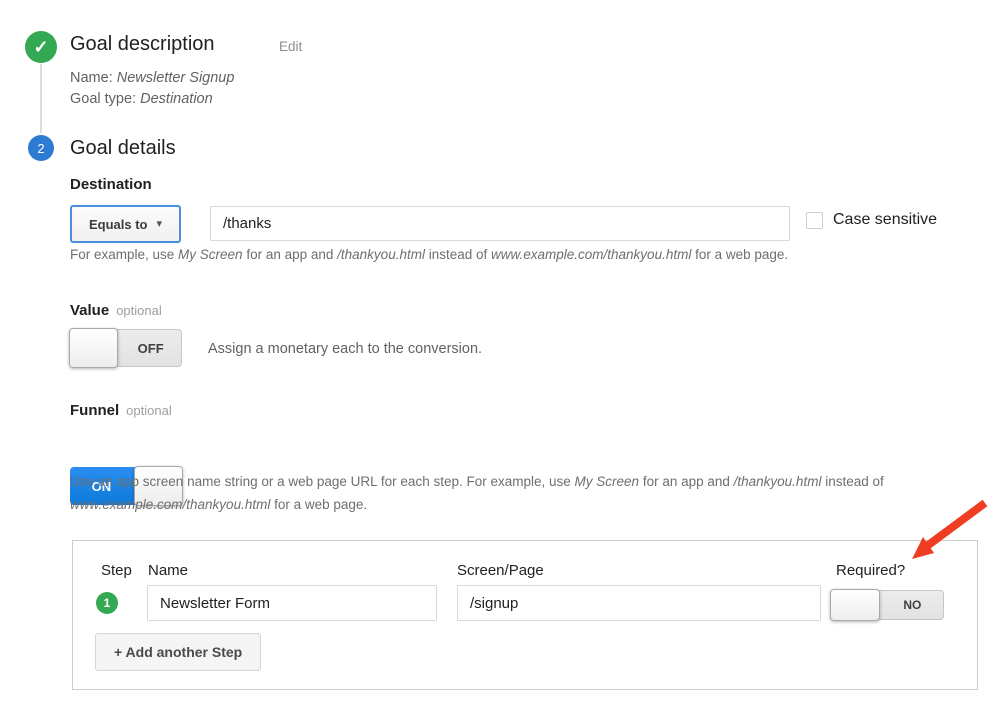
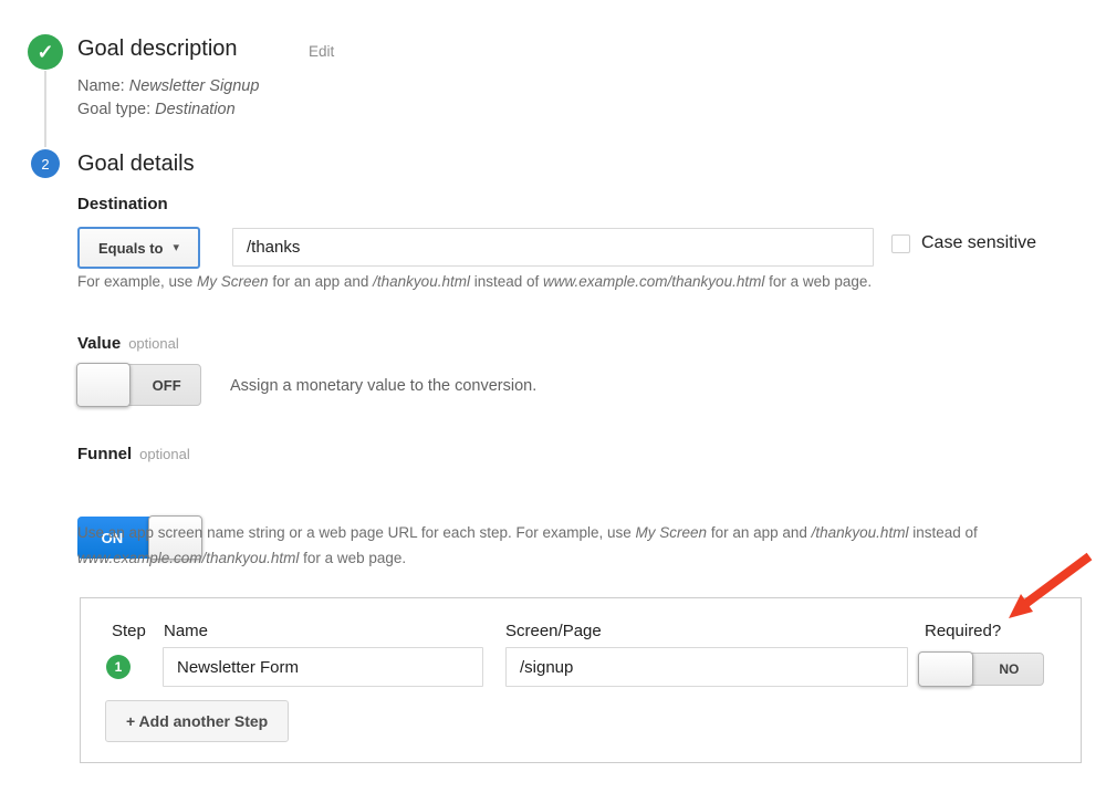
  ✓
  Goal description
  Edit
  Name: Newsletter Signup
  Goal type: Destination
  2
  Goal details
  Destination
  Equals to
  ▾
  /thanks
  Case sensitive
  For example, use My Screen for an app and /thankyou.html instead of www.example.com/thankyou.html for a web page.
  Value optional
  OFF
- Assign a monetary each to the conversion.
+ Assign a monetary value to the conversion.
  Funnel optional
  ON
  Use an app screen name string or a web page URL for each step. For example, use My Screen for an app and /thankyou.html instead of www.example.com/thankyou.html for a web page.
  Step
  Name
  Screen/Page
  Required?
  1
  Newsletter Form
  /signup
  NO
  + Add another Step
